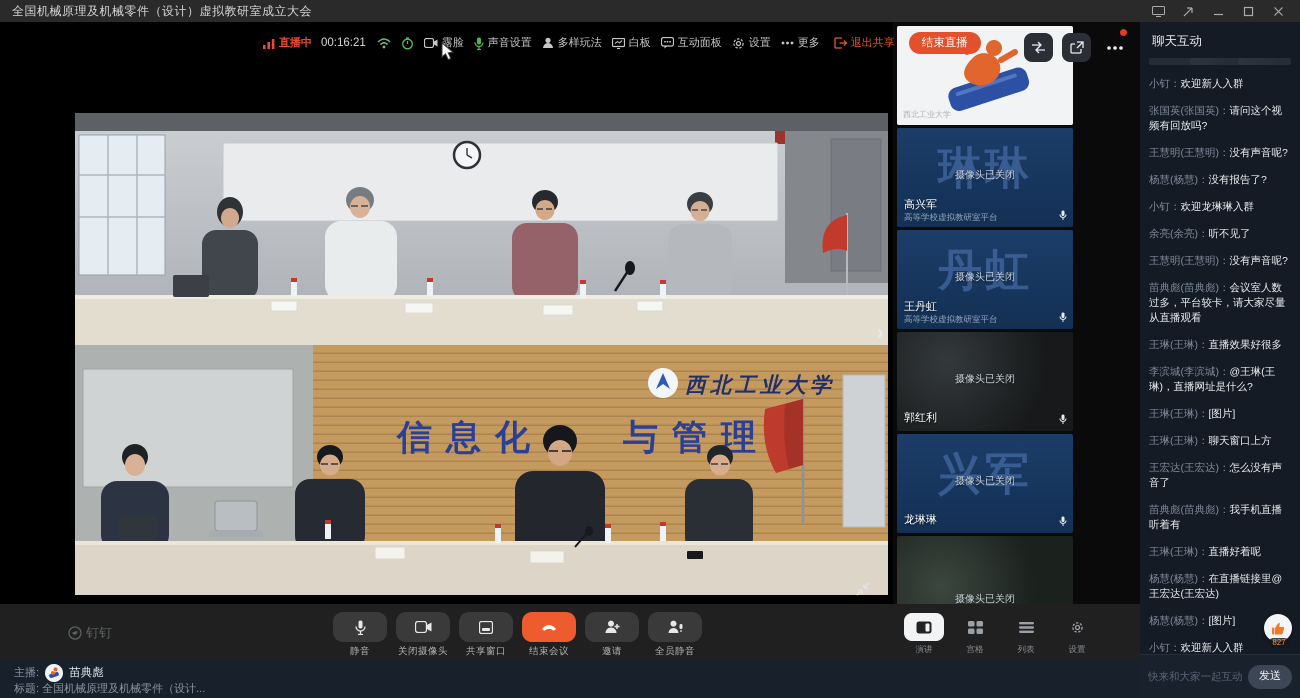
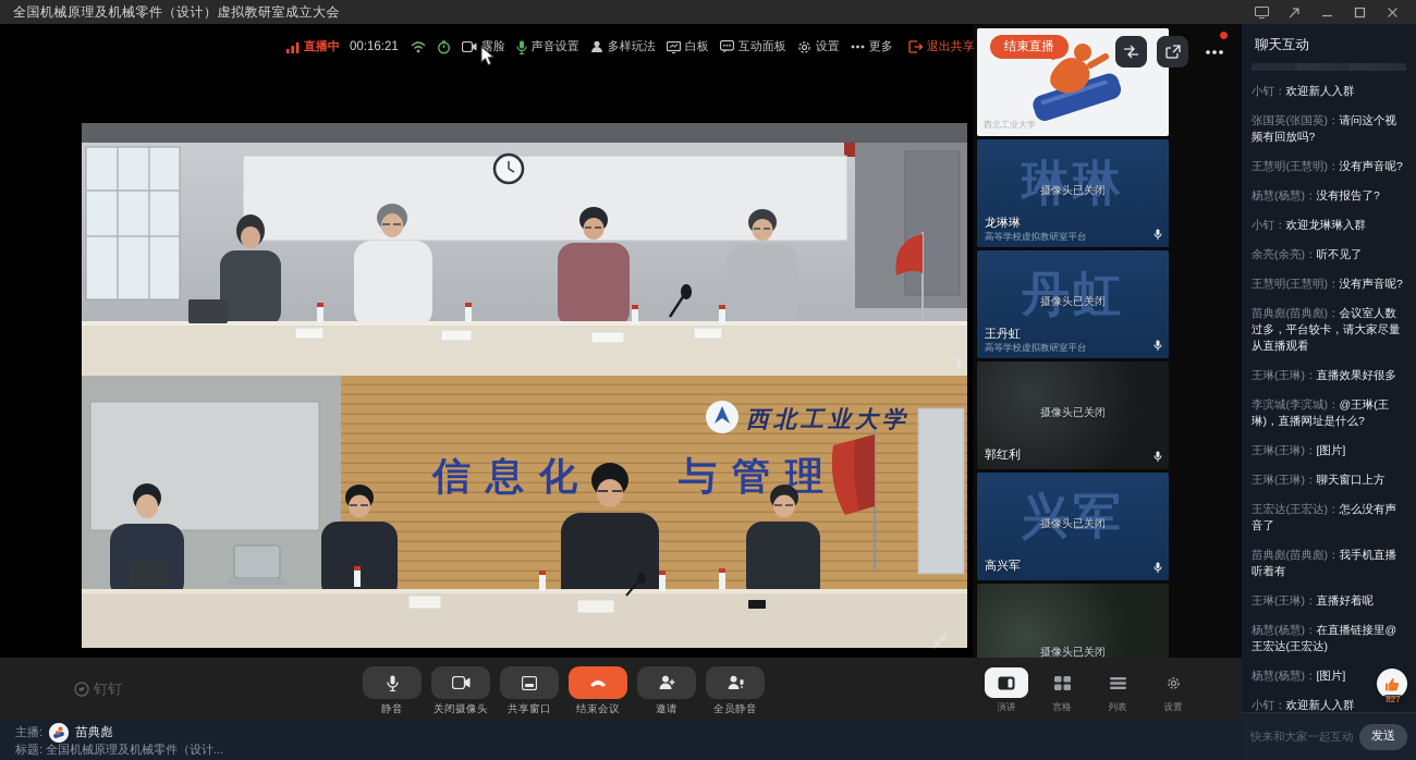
  全国机械原理及机械零件（设计）虚拟教研室成立大会
  直播中
  00:16:21
  露脸
  声音设置
  多样玩法
  白板
  互动面板
  设置
  更多
  退出共享
  结束直播
  西北工业大学
  信息化
  与管理
  ›
  西北工业大学
  琳琳
  摄像头已关闭
- 高兴军
+ 龙琳琳
  高等学校虚拟教研室平台
  丹虹
  摄像头已关闭
  王丹虹
  高等学校虚拟教研室平台
  摄像头已关闭
  郭红利
  兴军
  摄像头已关闭
- 龙琳琳
+ 高兴军
  摄像头已关闭
  钉钉
  静音
  关闭摄像头
  共享窗口
  结束会议
  邀请
  全员静音
  演讲
  宫格
  列表
  设置
  主播:
  苗典彪
  标题: 全国机械原理及机械零件（设计...
  聊天互动
  小钉：欢迎新人入群
  张国英(张国英)：请问这个视频有回放吗?
  王慧明(王慧明)：没有声音呢?
  杨慧(杨慧)：没有报告了?
  小钉：欢迎龙琳琳入群
  余亮(余亮)：听不见了
  王慧明(王慧明)：没有声音呢?
  苗典彪(苗典彪)：会议室人数过多，平台较卡，请大家尽量从直播观看
  王琳(王琳)：直播效果好很多
  李滨城(李滨城)：@王琳(王琳)，直播网址是什么?
  王琳(王琳)：[图片]
  王琳(王琳)：聊天窗口上方
  王宏达(王宏达)：怎么没有声音了
  苗典彪(苗典彪)：我手机直播听着有
  王琳(王琳)：直播好着呢
  杨慧(杨慧)：在直播链接里@王宏达(王宏达)
  杨慧(杨慧)：[图片]
  小钉：欢迎新人入群
  827
  快来和大家一起互动
  发送
